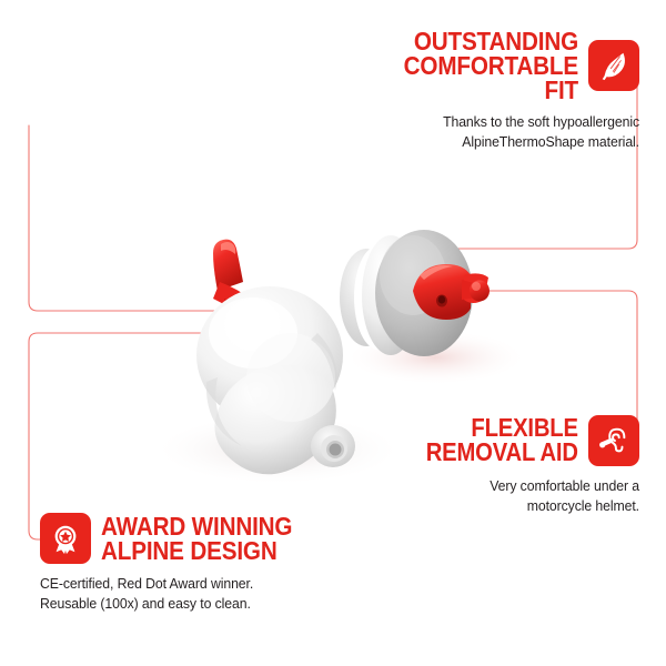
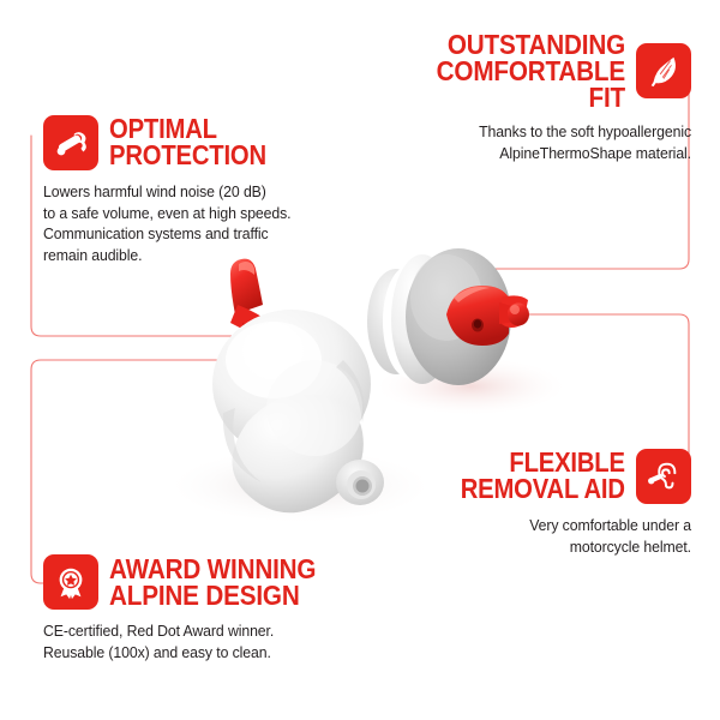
+ OPTIMAL
+ PROTECTION
+ Lowers harmful wind noise (20 dB)
+ to a safe volume, even at high speeds.
+ Communication systems and traffic
+ remain audible.
  OUTSTANDING
  COMFORTABLE FIT
  Thanks to the soft hypoallergenic
  AlpineThermoShape material.
  FLEXIBLE
  REMOVAL AID
  Very comfortable under a
  motorcycle helmet.
  AWARD WINNING
  ALPINE DESIGN
  CE-certified, Red Dot Award winner.
  Reusable (100x) and easy to clean.
